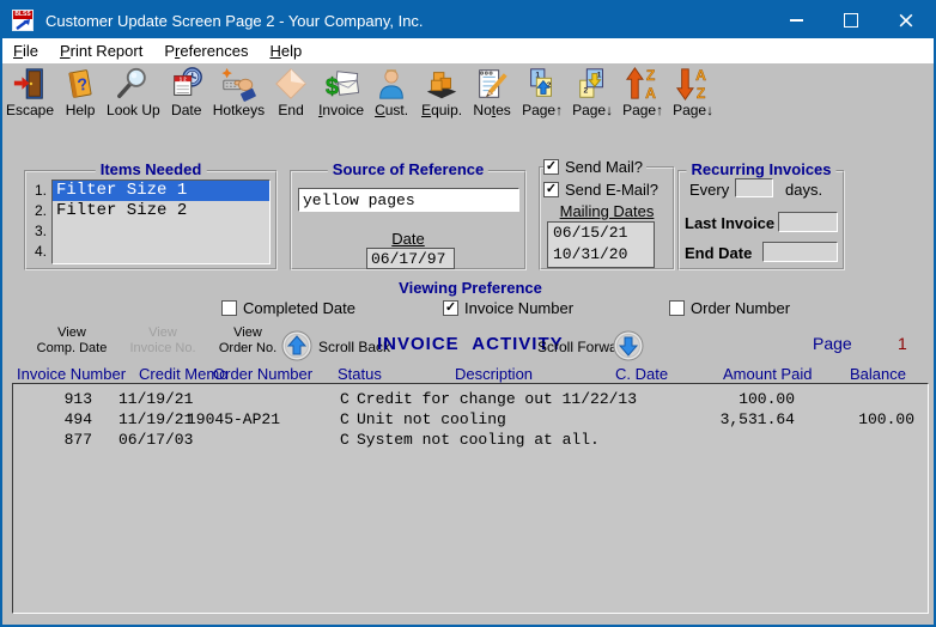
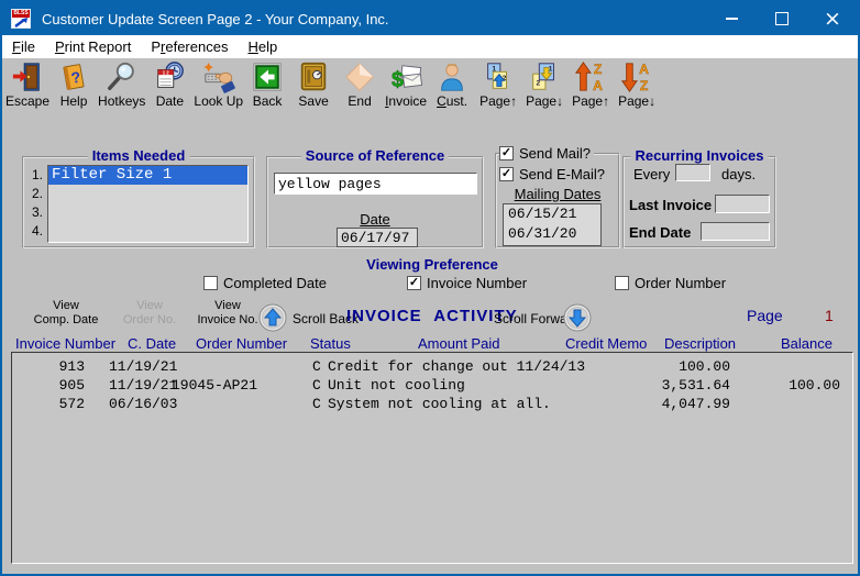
  Customer Update Screen Page 2 - Your Company, Inc.
  ×
  F
  ile
  P
  rint Report
  P
  r
  eferences
  H
  elp
  Escape
  Help
- Look Up
+ Hotkeys
  Date
- Hotkeys
+ Look Up
+ Back
+ Save
  End
  $
  Invoice
  Cust.
- Equip.
- Notes
  Page↑
  Page↓
  Z
  A
  Page↑
  A
  Z
  Page↓
  Items Needed
  1.
  2.
  3.
  4.
  Filter Size 1
- Filter Size 2
  Source of Reference
  yellow pages
  Date
  06/17/97
  ✓
  Send Mail?
  ✓
  Send E-Mail?
  Mailing Dates
  06/15/21
- 10/31/20
+ 06/31/20
  Recurring Invoices
  Every
  days.
  Last Invoice
  End Date
  Viewing Preference
  Completed Date
  ✓
  Invoice Number
  Order Number
  View
  Comp. Date
  View
- Invoice No.
+ Order No.
  View
- Order No.
+ Invoice No.
  Scroll Back
  INVOICE ACTIVITY
  Scroll Forwa
  Page
  1
  Invoice Number
- Credit Memo
+ C. Date
  Order Number
  Status
- Description
+ Amount Paid
- C. Date
+ Credit Memo
- Amount Paid
+ Description
  Balance
  913
  11/19/21
  C
- Credit for change out 11/22/13
+ Credit for change out 11/24/13
  100.00
- 494
+ 905
  11/19/21
  19045-AP21
  C
  Unit not cooling
  3,531.64
  100.00
- 877
+ 572
- 06/17/03
+ 06/16/03
  C
  System not cooling at all.
+ 4,047.99
